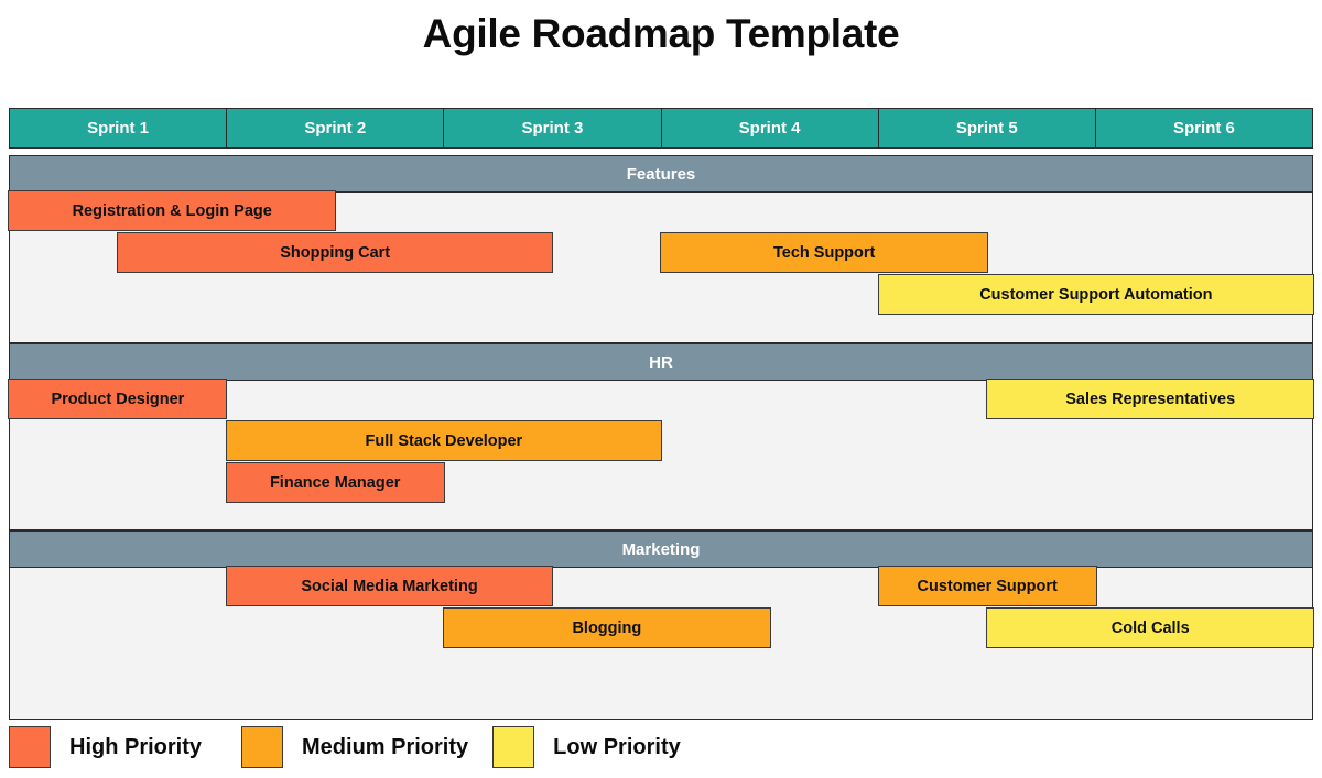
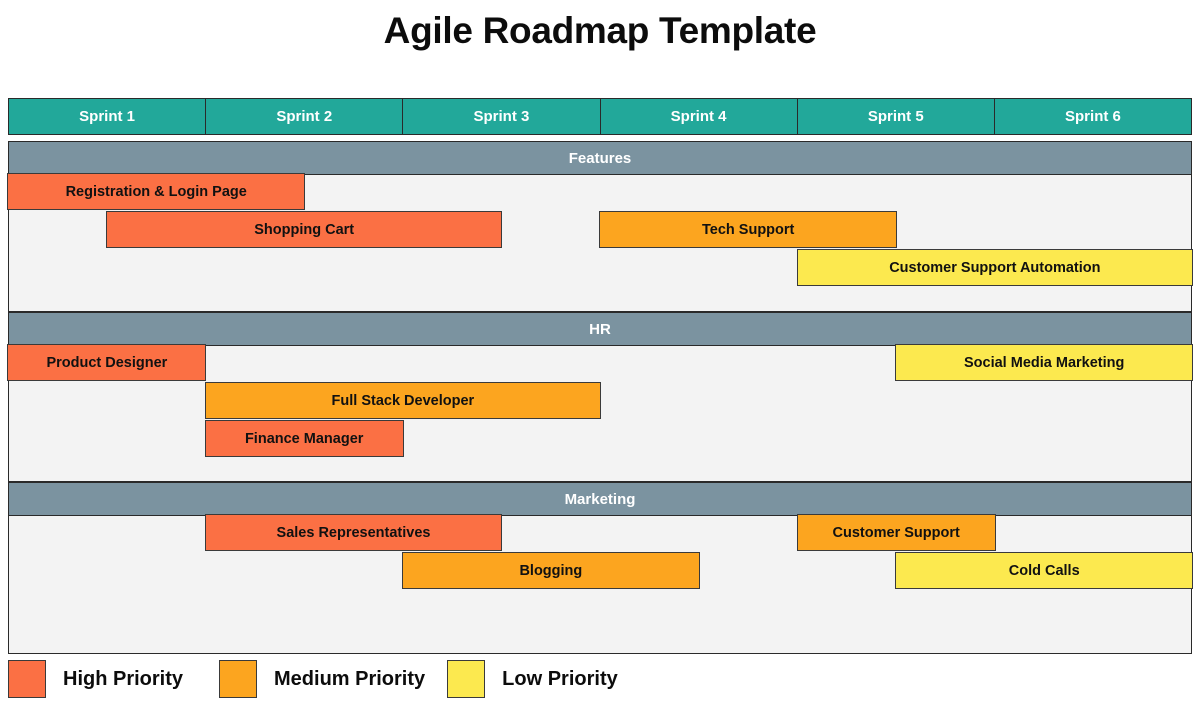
  Agile Roadmap Template
  Sprint 1
  Sprint 2
  Sprint 3
  Sprint 4
  Sprint 5
  Sprint 6
  Features
  Registration & Login Page
  Shopping Cart
  Tech Support
  Customer Support Automation
  HR
  Product Designer
- Sales Representatives
+ Social Media Marketing
  Full Stack Developer
  Finance Manager
  Marketing
- Social Media Marketing
+ Sales Representatives
  Customer Support
  Blogging
  Cold Calls
  High Priority
  Medium Priority
  Low Priority
